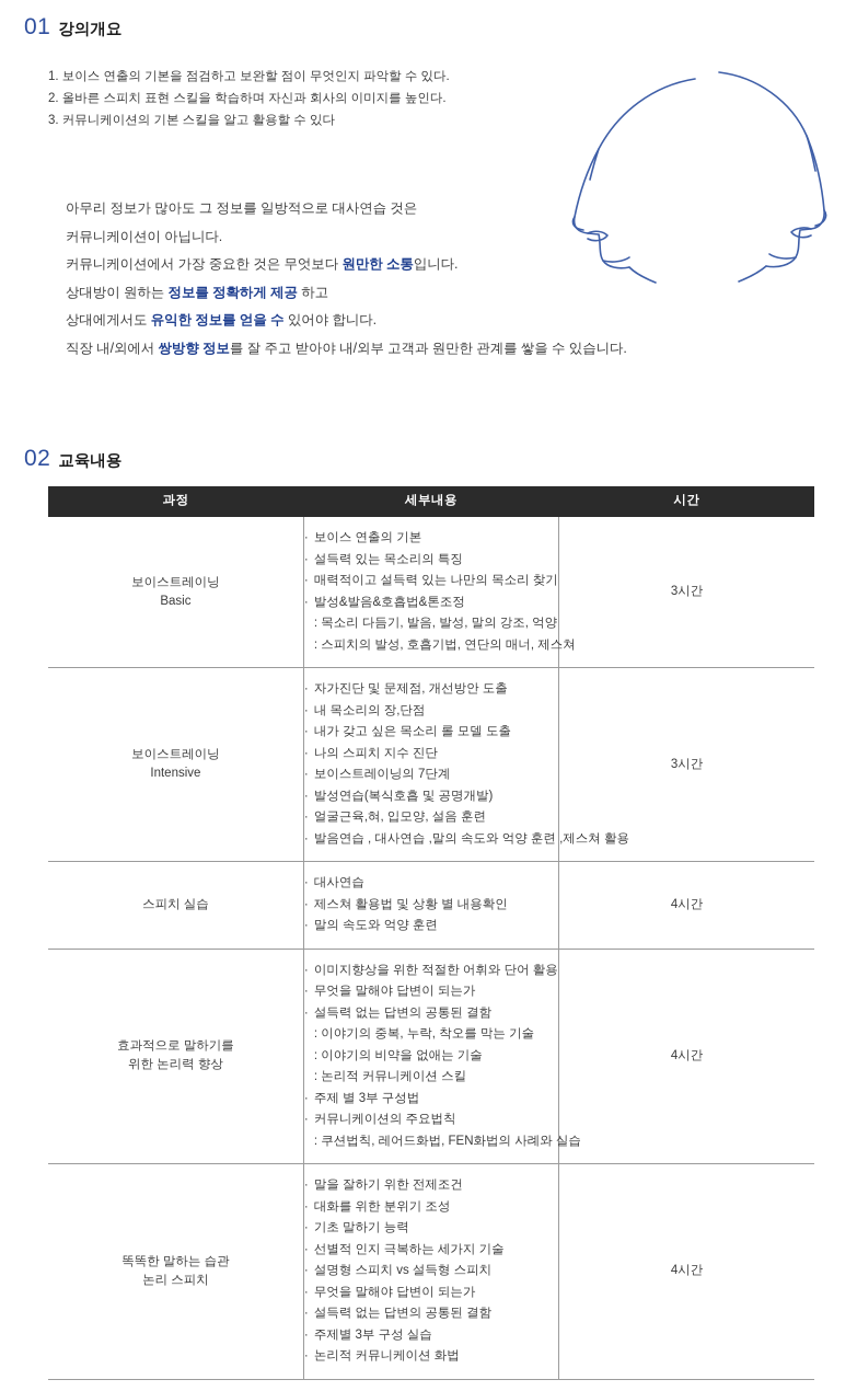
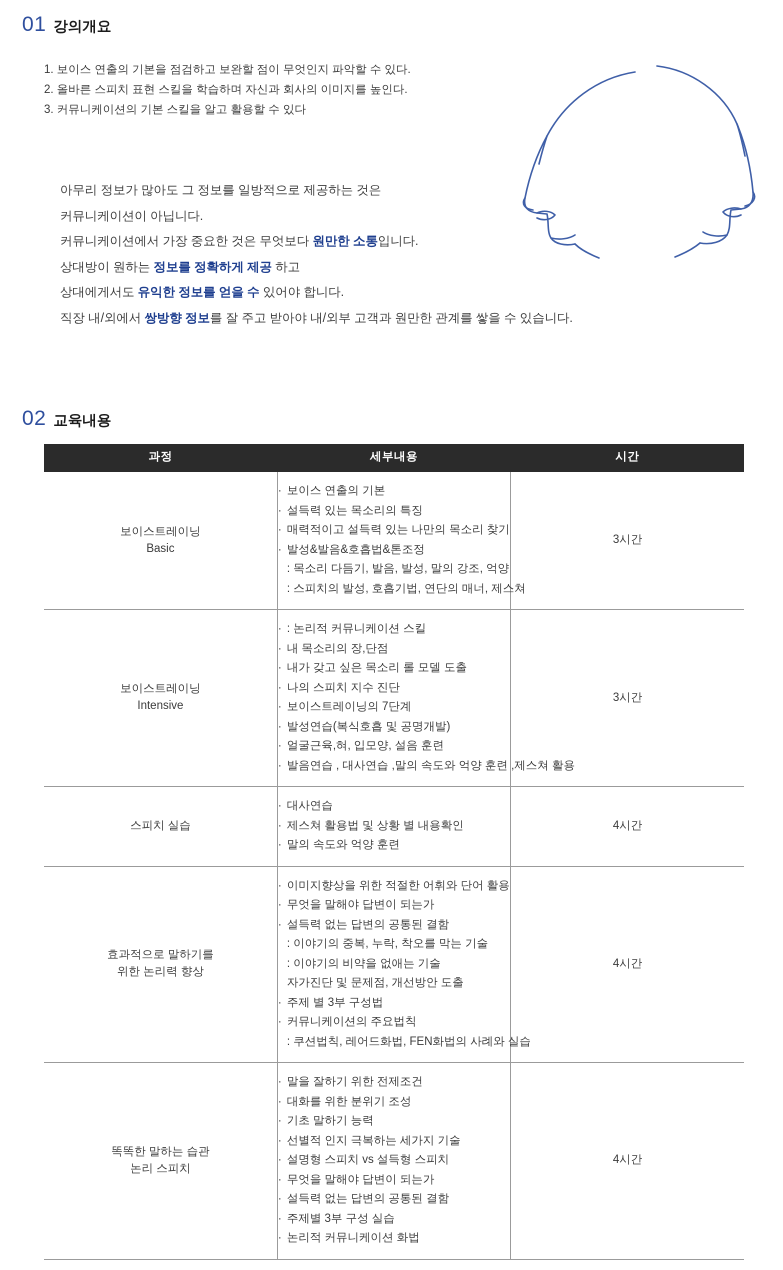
  01
  강의개요
  1. 보이스 연출의 기본을 점검하고 보완할 점이 무엇인지 파악할 수 있다.
  2. 올바른 스피치 표현 스킬을 학습하며 자신과 회사의 이미지를 높인다.
  3. 커뮤니케이션의 기본 스킬을 알고 활용할 수 있다
- 아무리 정보가 많아도 그 정보를 일방적으로 대사연습 것은
+ 아무리 정보가 많아도 그 정보를 일방적으로 제공하는 것은
  커뮤니케이션이 아닙니다.
  커뮤니케이션에서 가장 중요한 것은 무엇보다 원만한 소통입니다.
  상대방이 원하는 정보를 정확하게 제공 하고
  상대에게서도 유익한 정보를 얻을 수 있어야 합니다.
  직장 내/외에서 쌍방향 정보를 잘 주고 받아야 내/외부 고객과 원만한 관계를 쌓을 수 있습니다.
  02
  교육내용
  과정	세부내용	시간
  보이스트레이닝 Basic	보이스 연출의 기본 설득력 있는 목소리의 특징 매력적이고 설득력 있는 나만의 목소리 찾기 발성&발음&호흡법&톤조정 : 목소리 다듬기, 발음, 발성, 말의 강조, 억양 : 스피치의 발성, 호흡기법, 연단의 매너, 제스쳐	3시간
- 보이스트레이닝 Intensive	자가진단 및 문제점, 개선방안 도출 내 목소리의 장,단점 내가 갖고 싶은 목소리 롤 모델 도출 나의 스피치 지수 진단 보이스트레이닝의 7단계 발성연습(복식호흡 및 공명개발) 얼굴근육,혀, 입모양, 설음 훈련 발음연습 , 대사연습 ,말의 속도와 억양 훈련 ,제스쳐 활용	3시간
+ 보이스트레이닝 Intensive	: 논리적 커뮤니케이션 스킬 내 목소리의 장,단점 내가 갖고 싶은 목소리 롤 모델 도출 나의 스피치 지수 진단 보이스트레이닝의 7단계 발성연습(복식호흡 및 공명개발) 얼굴근육,혀, 입모양, 설음 훈련 발음연습 , 대사연습 ,말의 속도와 억양 훈련 ,제스쳐 활용	3시간
  스피치 실습	대사연습 제스쳐 활용법 및 상황 별 내용확인 말의 속도와 억양 훈련	4시간
- 효과적으로 말하기를 위한 논리력 향상	이미지향상을 위한 적절한 어휘와 단어 활용 무엇을 말해야 답변이 되는가 설득력 없는 답변의 공통된 결함 : 이야기의 중복, 누락, 착오를 막는 기술 : 이야기의 비약을 없애는 기술 : 논리적 커뮤니케이션 스킬 주제 별 3부 구성법 커뮤니케이션의 주요법칙 : 쿠션법칙, 레어드화법, FEN화법의 사례와 실습	4시간
+ 효과적으로 말하기를 위한 논리력 향상	이미지향상을 위한 적절한 어휘와 단어 활용 무엇을 말해야 답변이 되는가 설득력 없는 답변의 공통된 결함 : 이야기의 중복, 누락, 착오를 막는 기술 : 이야기의 비약을 없애는 기술 자가진단 및 문제점, 개선방안 도출 주제 별 3부 구성법 커뮤니케이션의 주요법칙 : 쿠션법칙, 레어드화법, FEN화법의 사례와 실습	4시간
  똑똑한 말하는 습관 논리 스피치	말을 잘하기 위한 전제조건 대화를 위한 분위기 조성 기초 말하기 능력 선별적 인지 극복하는 세가지 기술 설명형 스피치 vs 설득형 스피치 무엇을 말해야 답변이 되는가 설득력 없는 답변의 공통된 결함 주제별 3부 구성 실습 논리적 커뮤니케이션 화법	4시간
